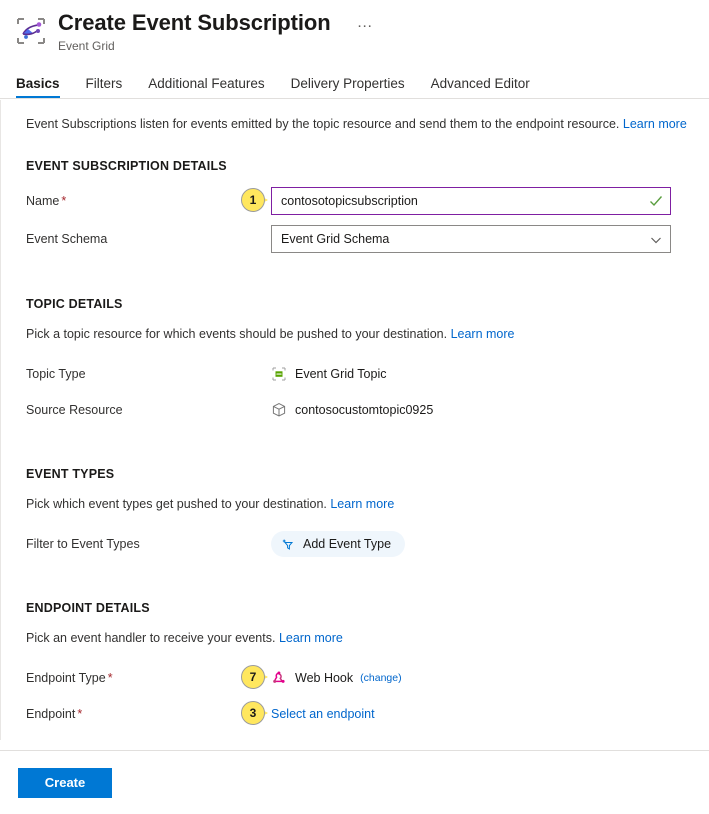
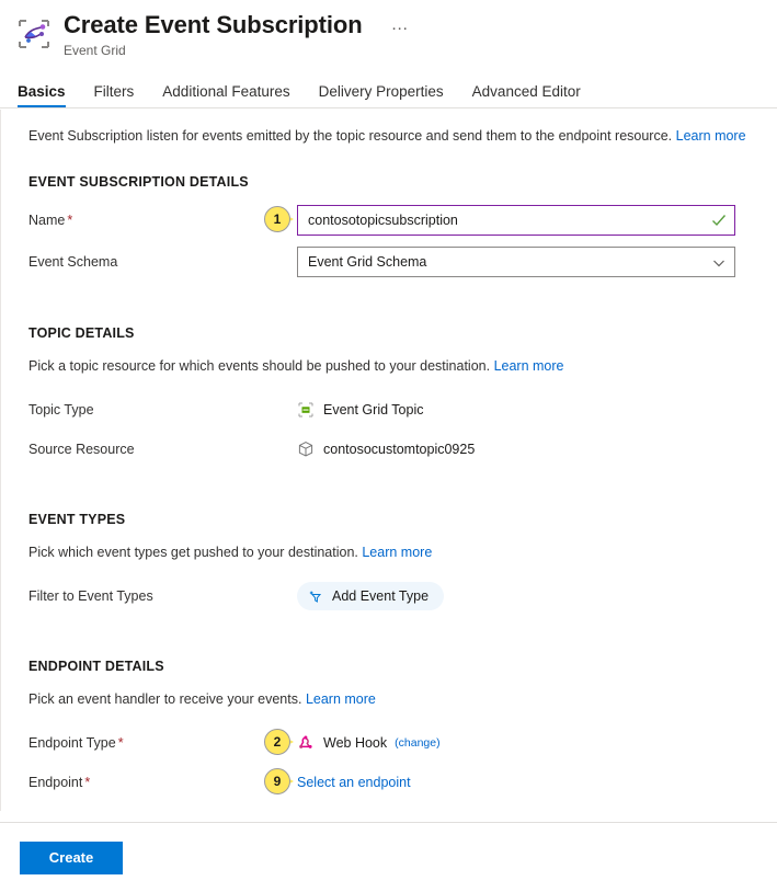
  Create Event Subscription
  …
  Event Grid
  Basics
  Filters
  Additional Features
  Delivery Properties
  Advanced Editor
- Event Subscriptions listen for events emitted by the topic resource and send them to the endpoint resource. Learn more
+ Event Subscription listen for events emitted by the topic resource and send them to the endpoint resource. Learn more
  EVENT SUBSCRIPTION DETAILS
  Name *
  1
  contosotopicsubscription
  Event Schema
  Event Grid Schema
  TOPIC DETAILS
  Pick a topic resource for which events should be pushed to your destination. Learn more
  Topic Type
  Event Grid Topic
  Source Resource
  contosocustomtopic0925
  EVENT TYPES
  Pick which event types get pushed to your destination. Learn more
  Filter to Event Types
  Add Event Type
  ENDPOINT DETAILS
  Pick an event handler to receive your events. Learn more
  Endpoint Type *
- 7
+ 2
  Web Hook
  (change)
  Endpoint *
- 3
+ 9
  Select an endpoint
  Create
